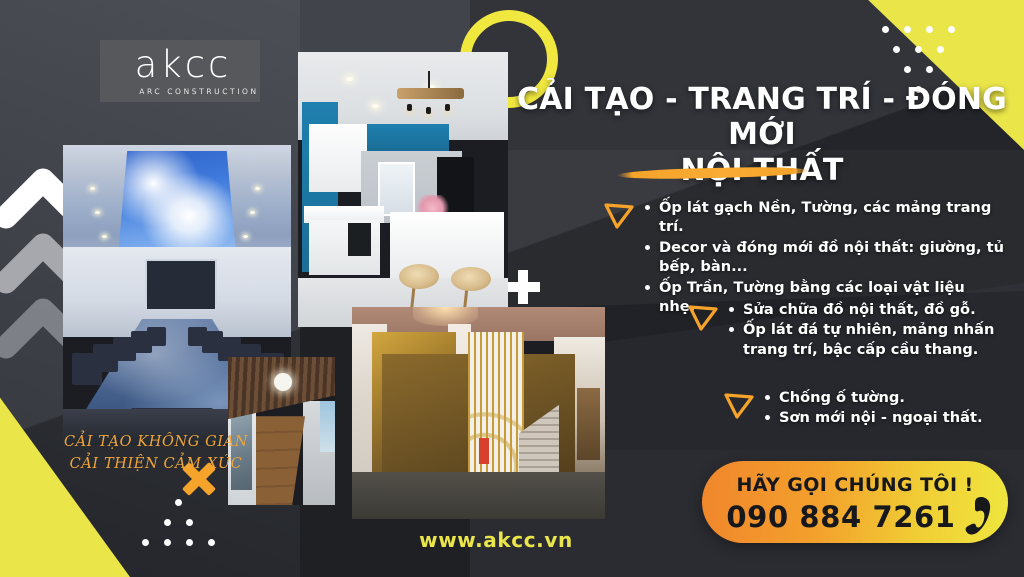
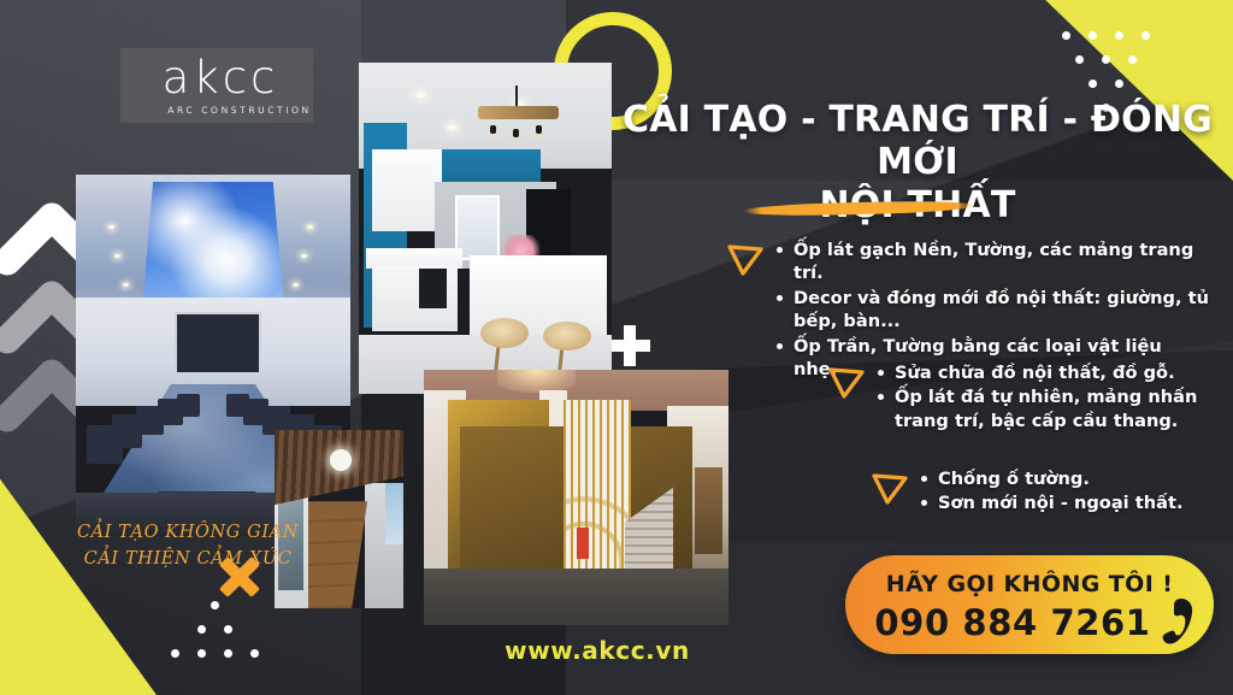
  akcc
  ARC CONSTRUCTION
  CẢI TẠO - TRANG TRÍ - ĐÓNG MỚI
  Ốp lát gạch Nền, Tường, các mảng trang trí.
  Decor và đóng mới đồ nội thất: giường, tủ bếp, bàn...
  Ốp Trần, Tường bằng các loại vật liệu nhẹ
  Sửa chữa đồ nội thất, đồ gỗ.
  Ốp lát đá tự nhiên, mảng nhấn trang trí, bậc cấp cầu thang.
  Chống ố tường.
  Sơn mới nội - ngoại thất.
- HÃY GỌI CHÚNG TÔI !
+ HÃY GỌI KHÔNG TÔI !
  090 884 7261
  CẢI TẠO KHÔNG GIAN
  CẢI THIỆN CẢM XÚC
  www.akcc.vn
